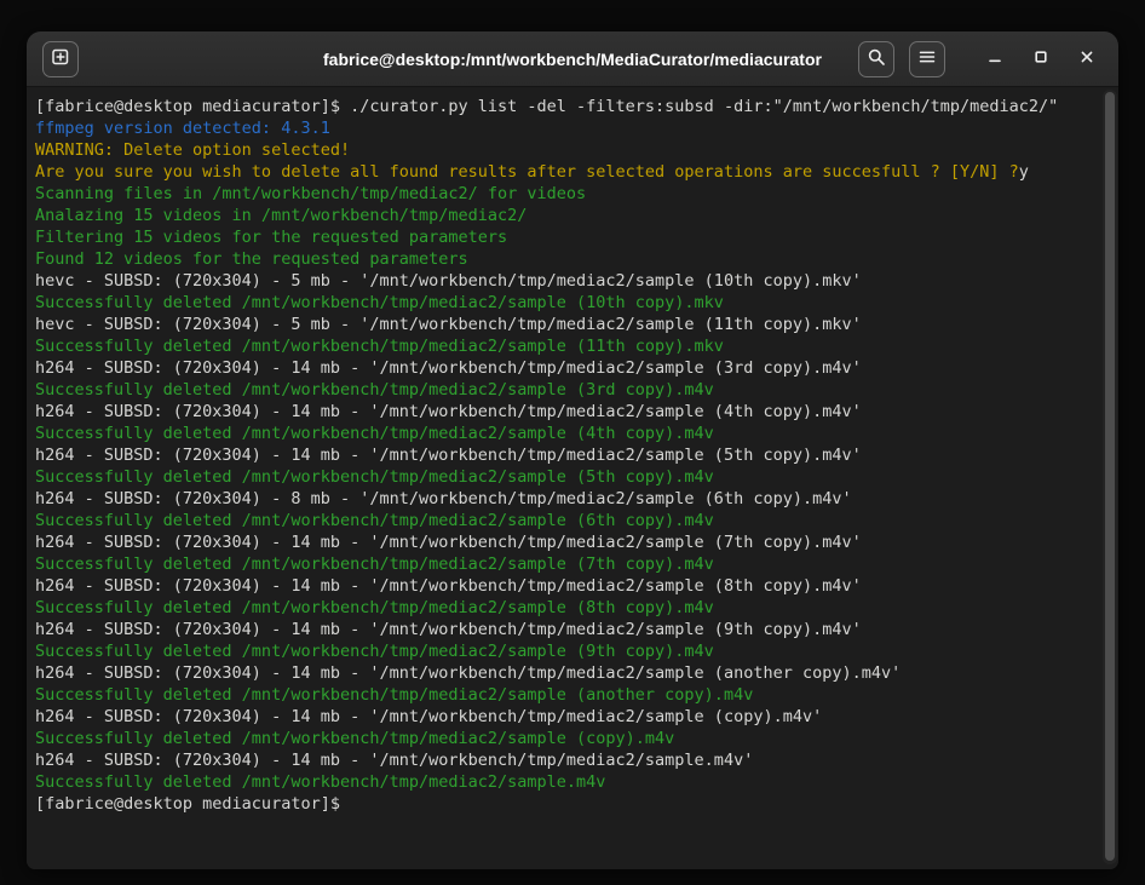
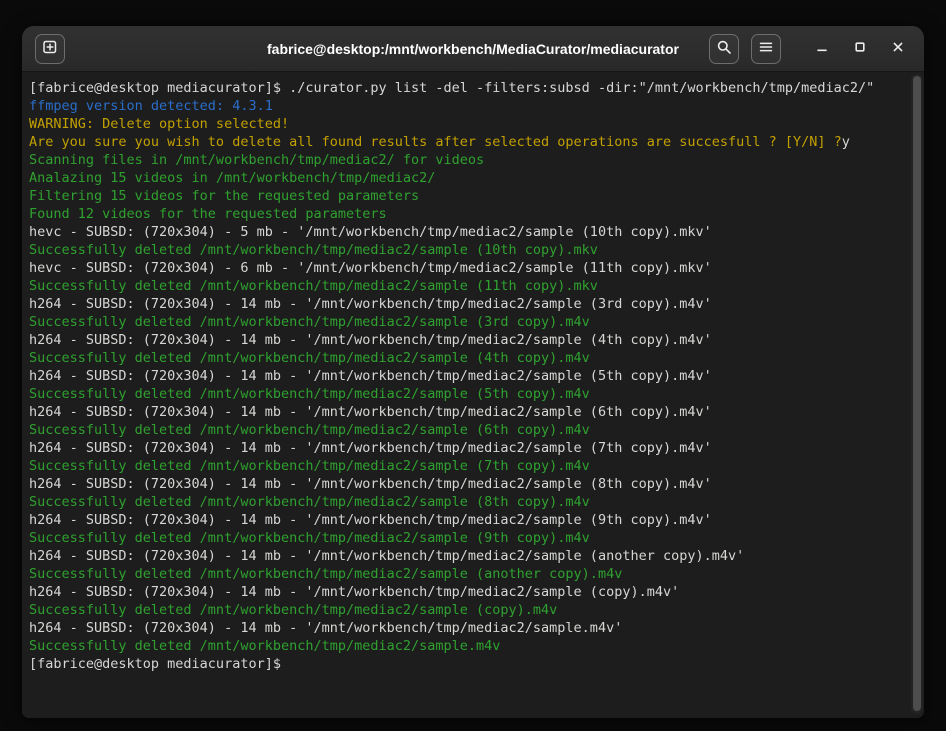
  fabrice@desktop:/mnt/workbench/MediaCurator/mediacurator
  [fabrice@desktop mediacurator]$ ./curator.py list -del -filters:subsd -dir:"/mnt/workbench/tmp/mediac2/"
  ffmpeg version detected: 4.3.1
  WARNING: Delete option selected!
  Are you sure you wish to delete all found results after selected operations are succesfull ? [Y/N] ?y
  Scanning files in /mnt/workbench/tmp/mediac2/ for videos
  Analazing 15 videos in /mnt/workbench/tmp/mediac2/
  Filtering 15 videos for the requested parameters
  Found 12 videos for the requested parameters
  hevc - SUBSD: (720x304) - 5 mb - '/mnt/workbench/tmp/mediac2/sample (10th copy).mkv'
  Successfully deleted /mnt/workbench/tmp/mediac2/sample (10th copy).mkv
- hevc - SUBSD: (720x304) - 5 mb - '/mnt/workbench/tmp/mediac2/sample (11th copy).mkv'
+ hevc - SUBSD: (720x304) - 6 mb - '/mnt/workbench/tmp/mediac2/sample (11th copy).mkv'
  Successfully deleted /mnt/workbench/tmp/mediac2/sample (11th copy).mkv
  h264 - SUBSD: (720x304) - 14 mb - '/mnt/workbench/tmp/mediac2/sample (3rd copy).m4v'
  Successfully deleted /mnt/workbench/tmp/mediac2/sample (3rd copy).m4v
  h264 - SUBSD: (720x304) - 14 mb - '/mnt/workbench/tmp/mediac2/sample (4th copy).m4v'
  Successfully deleted /mnt/workbench/tmp/mediac2/sample (4th copy).m4v
  h264 - SUBSD: (720x304) - 14 mb - '/mnt/workbench/tmp/mediac2/sample (5th copy).m4v'
  Successfully deleted /mnt/workbench/tmp/mediac2/sample (5th copy).m4v
- h264 - SUBSD: (720x304) - 8 mb - '/mnt/workbench/tmp/mediac2/sample (6th copy).m4v'
+ h264 - SUBSD: (720x304) - 14 mb - '/mnt/workbench/tmp/mediac2/sample (6th copy).m4v'
  Successfully deleted /mnt/workbench/tmp/mediac2/sample (6th copy).m4v
  h264 - SUBSD: (720x304) - 14 mb - '/mnt/workbench/tmp/mediac2/sample (7th copy).m4v'
  Successfully deleted /mnt/workbench/tmp/mediac2/sample (7th copy).m4v
  h264 - SUBSD: (720x304) - 14 mb - '/mnt/workbench/tmp/mediac2/sample (8th copy).m4v'
  Successfully deleted /mnt/workbench/tmp/mediac2/sample (8th copy).m4v
  h264 - SUBSD: (720x304) - 14 mb - '/mnt/workbench/tmp/mediac2/sample (9th copy).m4v'
  Successfully deleted /mnt/workbench/tmp/mediac2/sample (9th copy).m4v
  h264 - SUBSD: (720x304) - 14 mb - '/mnt/workbench/tmp/mediac2/sample (another copy).m4v'
  Successfully deleted /mnt/workbench/tmp/mediac2/sample (another copy).m4v
  h264 - SUBSD: (720x304) - 14 mb - '/mnt/workbench/tmp/mediac2/sample (copy).m4v'
  Successfully deleted /mnt/workbench/tmp/mediac2/sample (copy).m4v
  h264 - SUBSD: (720x304) - 14 mb - '/mnt/workbench/tmp/mediac2/sample.m4v'
  Successfully deleted /mnt/workbench/tmp/mediac2/sample.m4v
  [fabrice@desktop mediacurator]$
